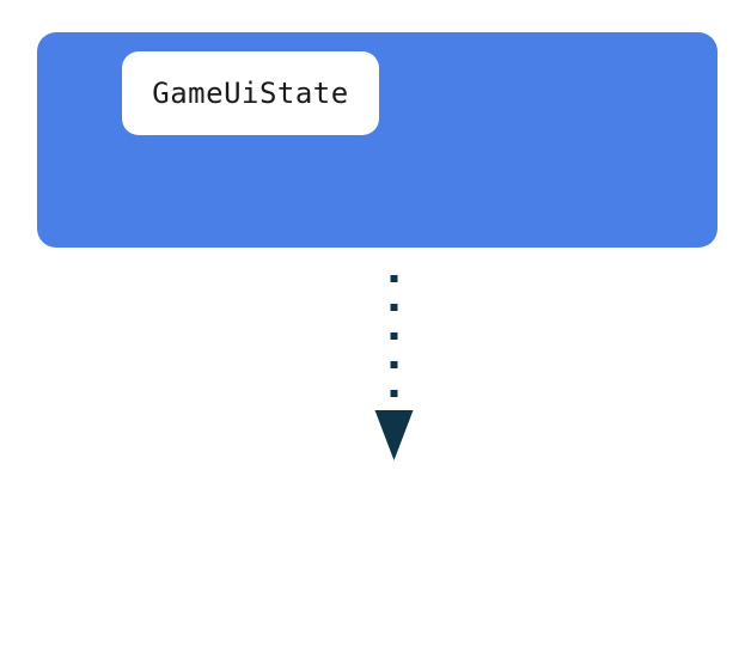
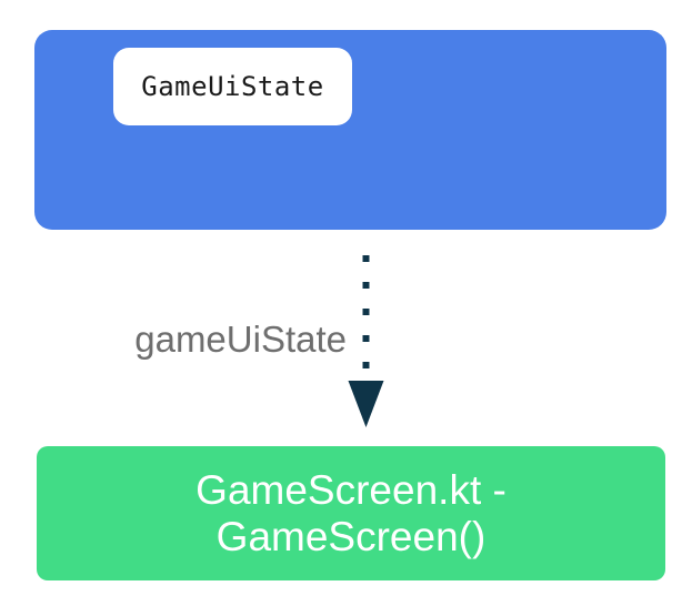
  GameUiState
+ gameUiState
+ GameScreen.kt -
+ GameScreen()
